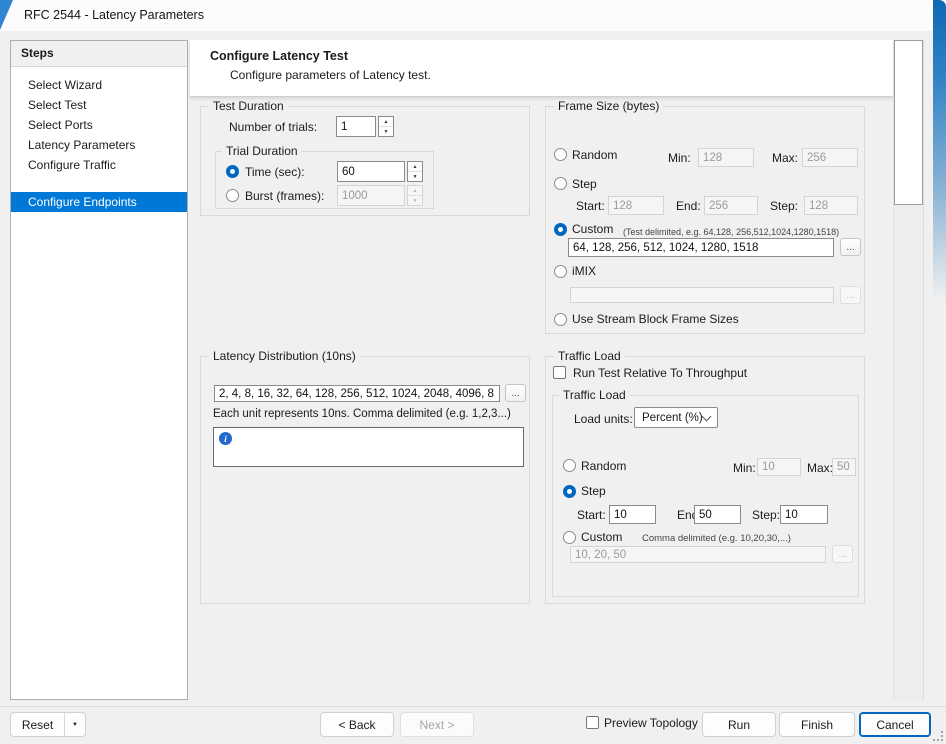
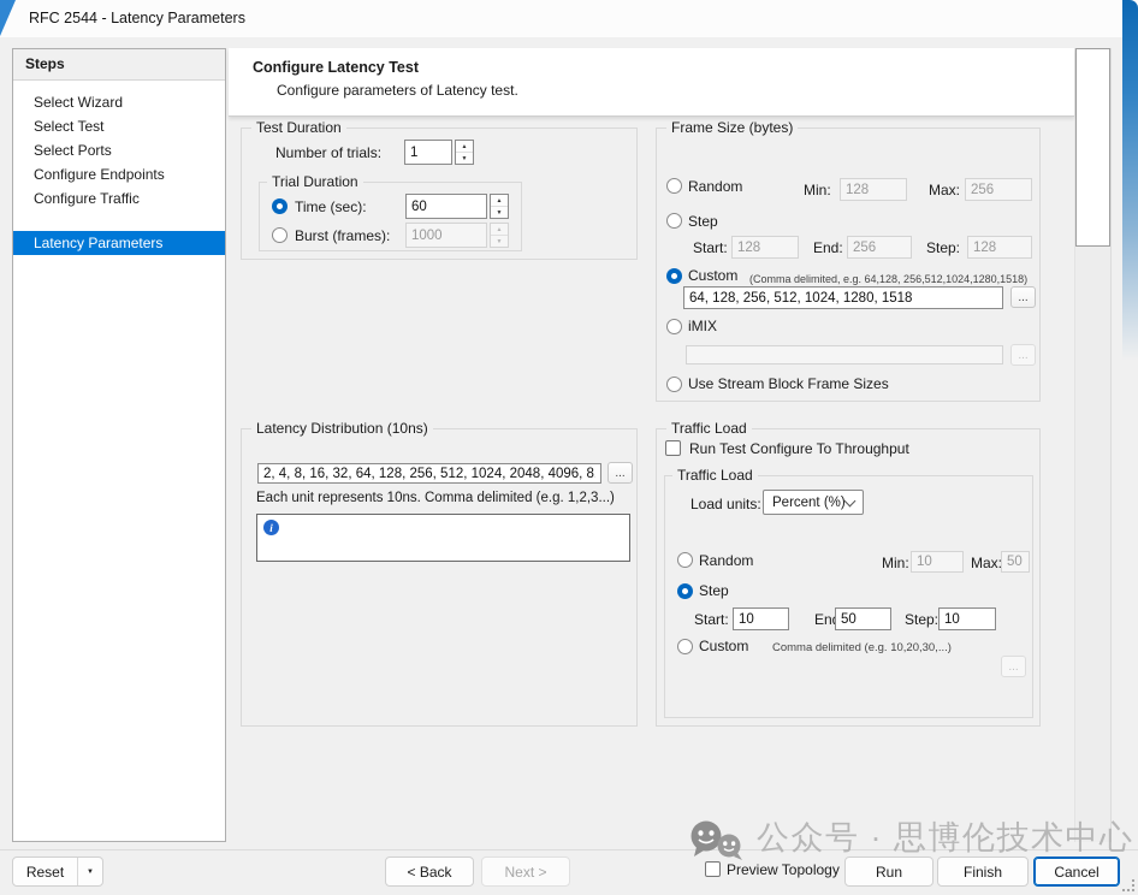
  RFC 2544 - Latency Parameters
  Steps
  Select Wizard
  Select Test
  Select Ports
- Latency Parameters
+ Configure Endpoints
  Configure Traffic
- Configure Endpoints
+ Latency Parameters
  Configure Latency Test
  Configure parameters of Latency test.
  Test Duration
  Number of trials:
  1
  Trial Duration
  Time (sec):
  60
  Burst (frames):
  1000
  Frame Size (bytes)
  Random
  Min:
  128
  Max:
  256
  Step
  Start:
  128
  End:
  256
  Step:
  128
  Custom
- (Test delimited, e.g. 64,128, 256,512,1024,1280,1518)
+ (Comma delimited, e.g. 64,128, 256,512,1024,1280,1518)
  64, 128, 256, 512, 1024, 1280, 1518
  ...
  iMIX
  ...
  Use Stream Block Frame Sizes
  Latency Distribution (10ns)
  2, 4, 8, 16, 32, 64, 128, 256, 512, 1024, 2048, 4096, 8
  ...
  Each unit represents 10ns. Comma delimited (e.g. 1,2,3...)
  Traffic Load
- Run Test Relative To Throughput
+ Run Test Configure To Throughput
  Traffic Load
  Load units:
  Percent (%)
  Random
  Min:
  10
  Max
  50
  Step
  Start:
  10
  50
  Step:
  10
  Custom
  Comma delimited (e.g. 10,20,30,...)
- 10, 20, 50
  ...
  Reset
  < Back
  Next >
  Preview Topology
  Run
  Finish
  Cancel
+ 公众号 · 思博伦技术中心
